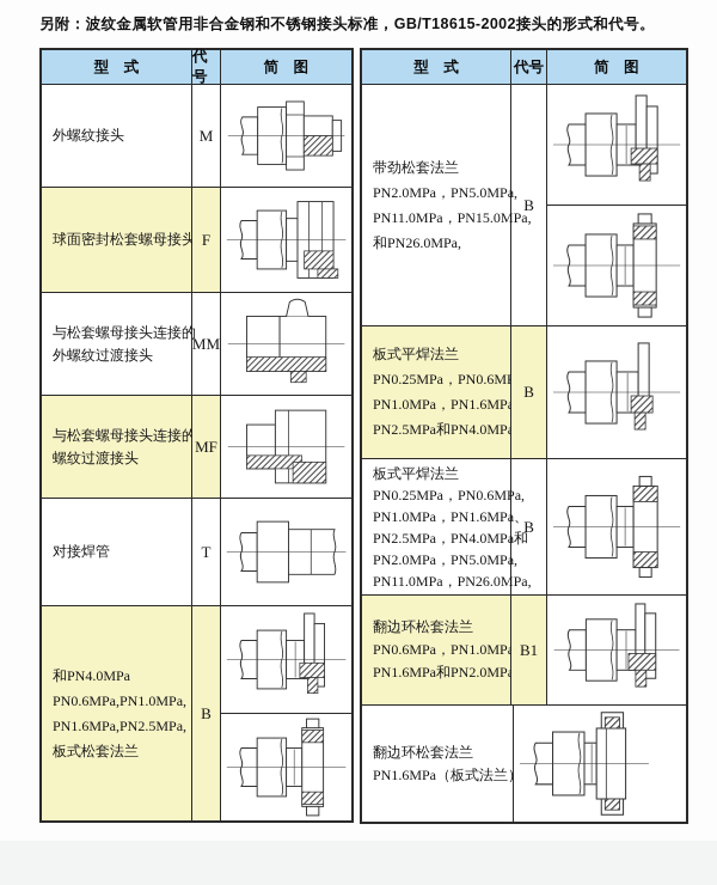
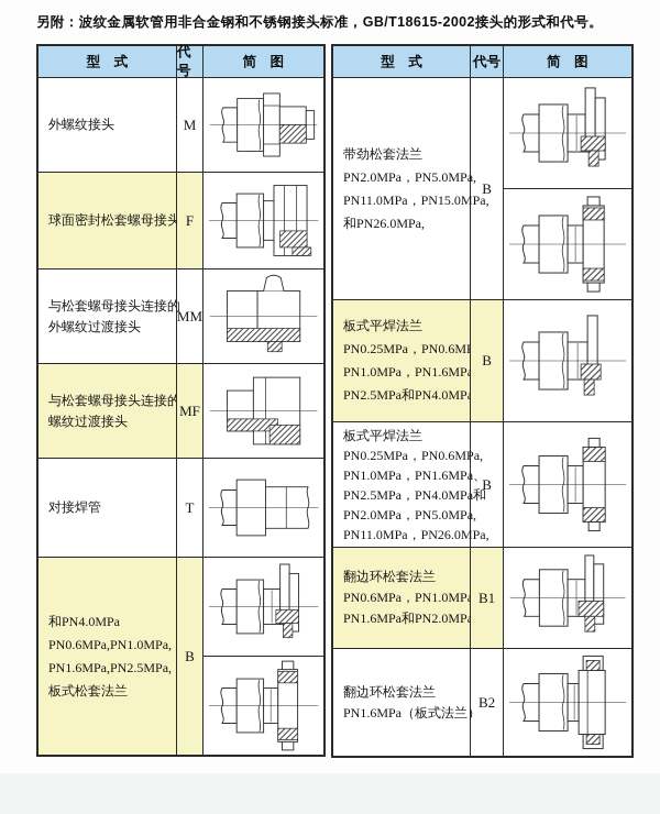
  另附：波纹金属软管用非合金钢和不锈钢接头标准，GB/T18615-2002接头的形式和代号。
  型 式
  代号
  简 图
  外螺纹接头
  M
  球面密封松套螺母接头
  F
  与松套螺母接头连接的
  外螺纹过渡接头
  MM
  与松套螺母接头连接的
  螺纹过渡接头
  MF
  对接焊管
  T
  和PN4.0MPa
  PN0.6MPa,PN1.0MPa,
  PN1.6MPa,PN2.5MPa,
  板式松套法兰
  B
  型 式
  代号
  简 图
  带劲松套法兰
  PN2.0MPa，PN5.0MP
  PN11.0MPa，PN15.0M
  和PN26.0MPa,
  B
  板式平焊法兰
  PN0.25MPa，PN0.6M
  PN1.0MPa，PN1.6MP
  PN2.5MPa和PN4.0MP
  B
  板式平焊法兰
  PN0.25MPa，PN0.6M
  PN1.0MPa，PN1.6MP
  PN2.5MPa，PN4.0MP
  PN2.0MPa，PN5.0MP
  PN11.0MPa，PN26.0M
  B
  翻边环松套法兰
  PN0.6MPa，PN1.0MP
  PN1.6MPa和PN2.0MP
  B1
  翻边环松套法兰
  PN1.6MPa（板式法兰
+ B2
